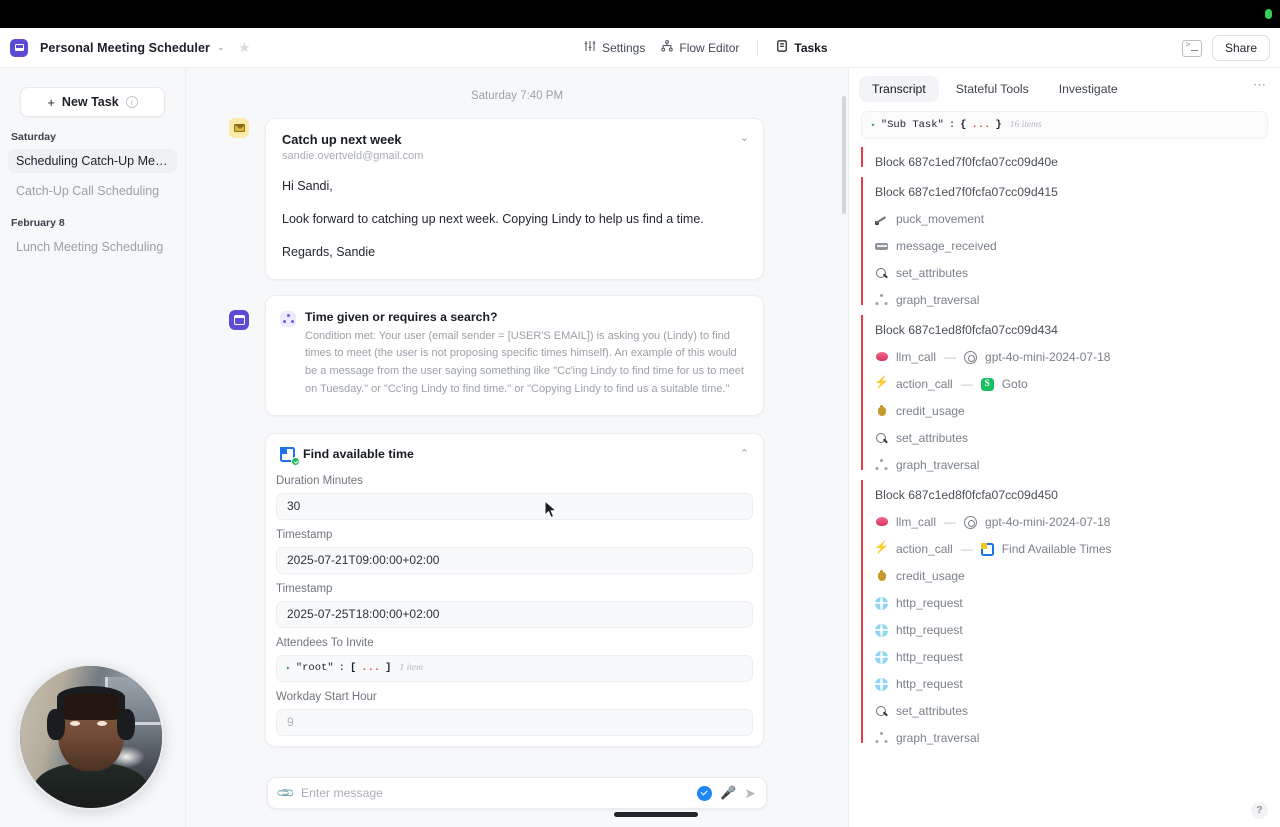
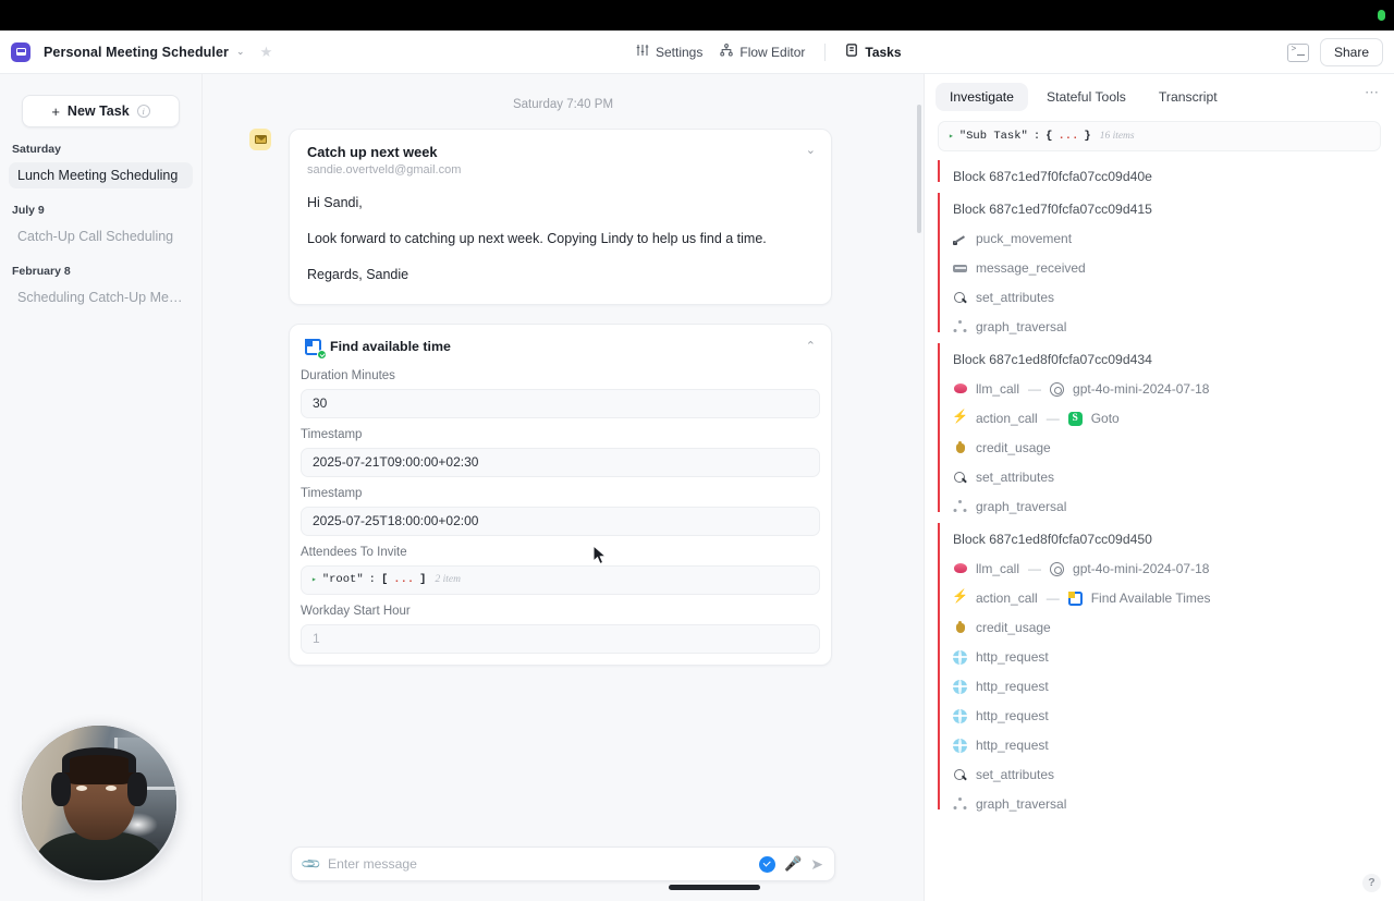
  Personal Meeting Scheduler
  ⌄
  ★
  Settings
  Flow Editor
  Tasks
  Share
  +
  New Task
  i
  Saturday
- Scheduling Catch-Up Meeti...
+ Lunch Meeting Scheduling
+ July 9
  Catch-Up Call Scheduling
  February 8
- Lunch Meeting Scheduling
+ Scheduling Catch-Up Meeti...
  Saturday 7:40 PM
  ⌄
  Catch up next week
  sandie.overtveld@gmail.com
  Hi Sandi,
  Look forward to catching up next week. Copying Lindy to help us find a time.
  Regards, Sandie
- Time given or requires a search?
- Condition met: Your user (email sender = [USER'S EMAIL]) is asking you (Lindy) to find times to meet (the user is not proposing specific times himself). An example of this would be a message from the user saying something like "Cc'ing Lindy to find time for us to meet on Tuesday." or "Cc'ing Lindy to find time." or "Copying Lindy to find us a suitable time."
  ⌃
  Find available time
  Duration Minutes
  30
  Timestamp
- 2025-07-21T09:00:00+02:00
+ 2025-07-21T09:00:00+02:30
  Timestamp
  2025-07-25T18:00:00+02:00
  Attendees To Invite
  ▸
  "root"
  :
  [
  ...
  ]
- 1 item
+ 2 item
  Workday Start Hour
- 9
+ 1
  Enter message
  🎤
  ➤
- Transcript
+ Investigate
  Stateful Tools
- Investigate
+ Transcript
  ⋯
  ▸
  "Sub Task"
  :
  {
  ...
  }
  16 items
  Block 687c1ed7f0fcfa07cc09d40e
  Block 687c1ed7f0fcfa07cc09d415
  puck_movement
  message_received
  set_attributes
  graph_traversal
  Block 687c1ed8f0fcfa07cc09d434
  llm_call
  —
  gpt-4o-mini-2024-07-18
  action_call
  —
  S
  Goto
  credit_usage
  set_attributes
  graph_traversal
  Block 687c1ed8f0fcfa07cc09d450
  llm_call
  —
  gpt-4o-mini-2024-07-18
  action_call
  —
  Find Available Times
  credit_usage
  http_request
  http_request
  http_request
  http_request
  set_attributes
  graph_traversal
  ?
